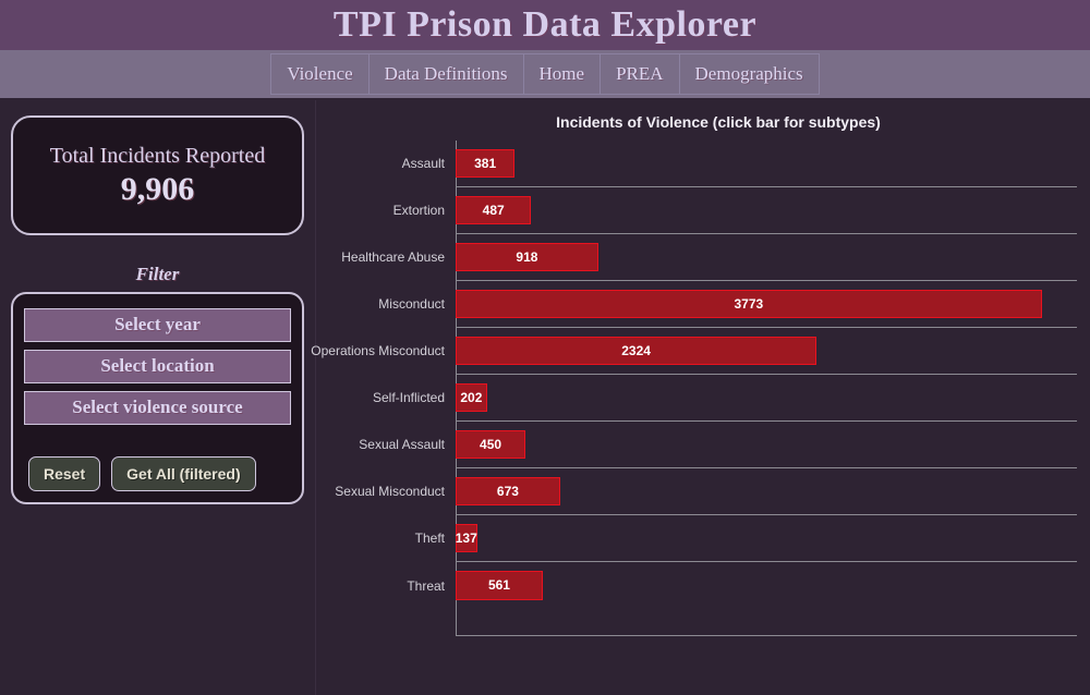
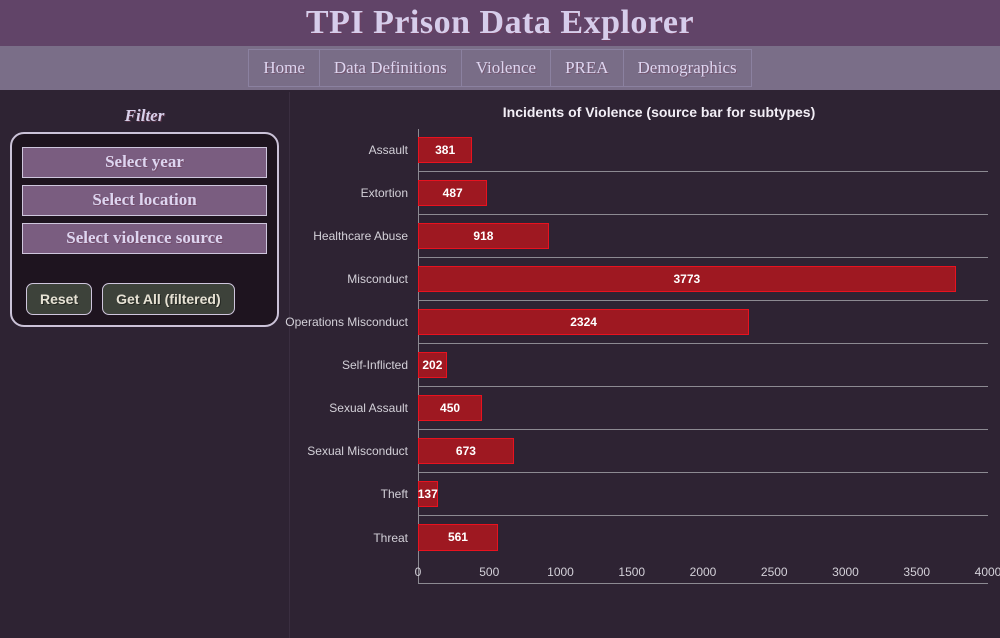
  TPI Prison Data Explorer
- Violence
+ Home
  Data Definitions
- Home
+ Violence
  PREA
  Demographics
- Total Incidents Reported
- 9,906
  Filter
  Select year
  Select location
  Select violence source
  Reset
  Get All (filtered)
- Incidents of Violence (click bar for subtypes)
+ Incidents of Violence (source bar for subtypes)
  Assault
  381
  Extortion
  487
  Healthcare Abuse
  918
  Misconduct
  3773
  Operations Misconduct
  2324
  Self-Inflicted
  202
  Sexual Assault
  450
  Sexual Misconduct
  673
  Theft
  137
  Threat
  561
+ 0
+ 500
+ 1000
+ 1500
+ 2000
+ 2500
+ 3000
+ 3500
+ 4000
